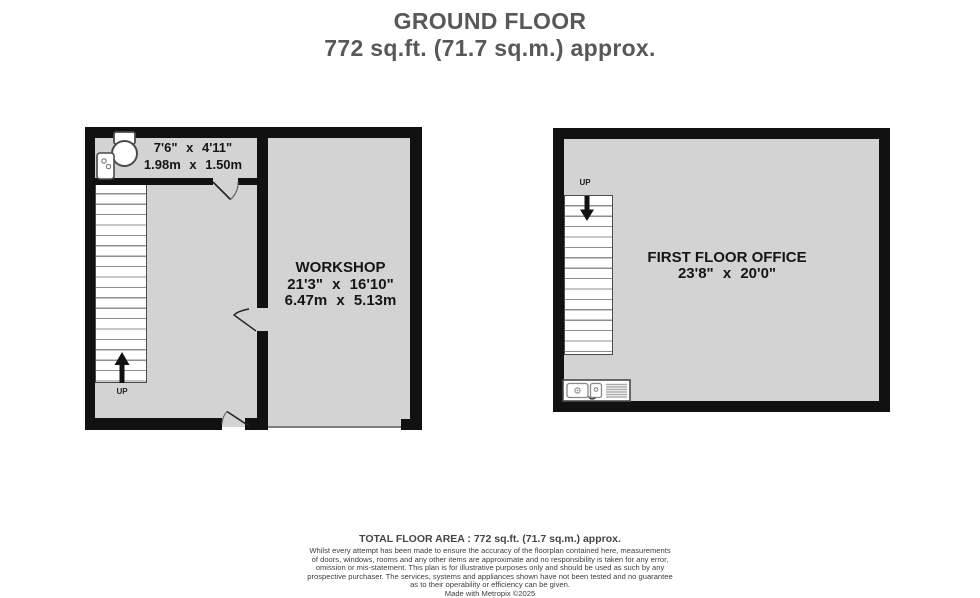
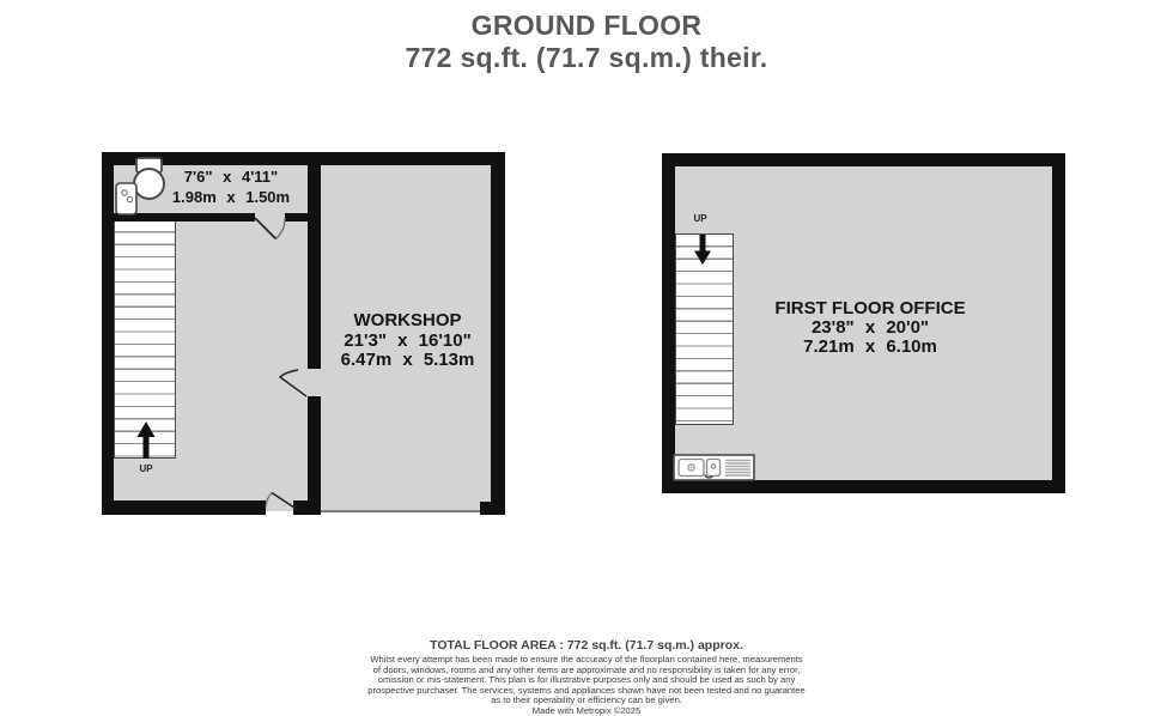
  GROUND FLOOR
- 772 sq.ft. (71.7 sq.m.) approx.
+ 772 sq.ft. (71.7 sq.m.) their.
  7'6" x 4'11"
  1.98m x 1.50m
  WORKSHOP
  21'3" x 16'10"
  6.47m x 5.13m
  UP
  FIRST FLOOR OFFICE
  23'8" x 20'0"
+ 7.21m x 6.10m
  UP
  TOTAL FLOOR AREA : 772 sq.ft. (71.7 sq.m.) approx.
  Whilst every attempt has been made to ensure the accuracy of the floorplan contained here, measurements
  of doors, windows, rooms and any other items are approximate and no responsibility is taken for any error,
  omission or mis-statement. This plan is for illustrative purposes only and should be used as such by any
  prospective purchaser. The services, systems and appliances shown have not been tested and no guarantee
  as to their operability or efficiency can be given.
  Made with Metropix ©2025
